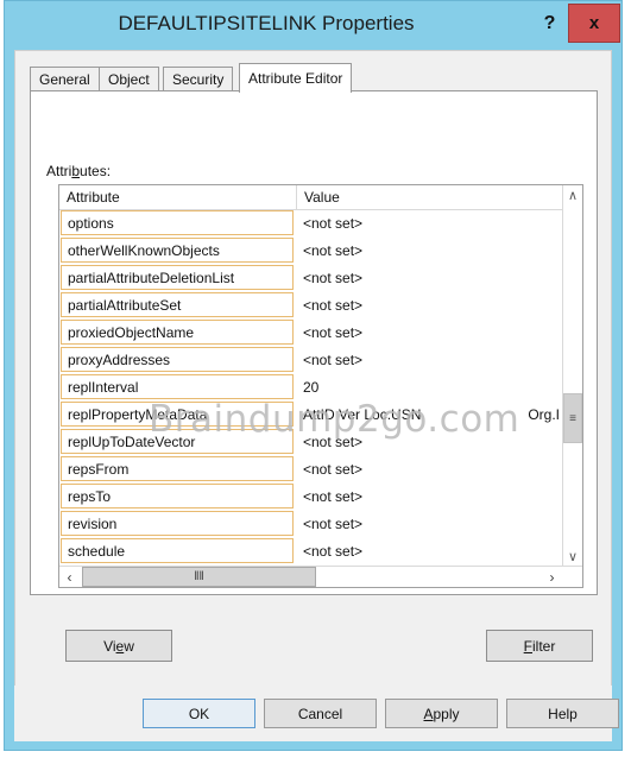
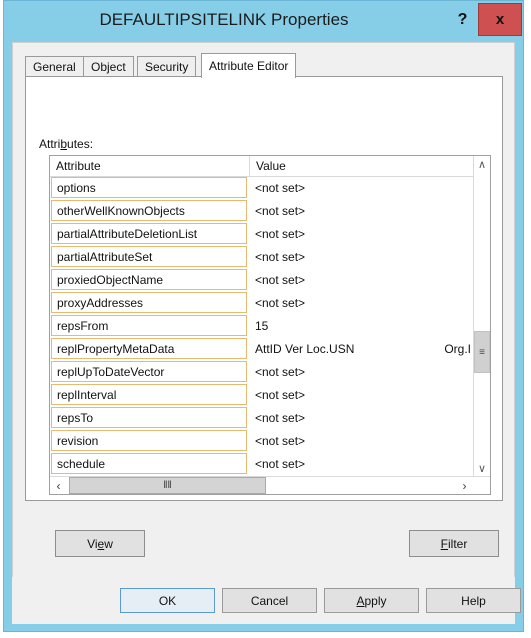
  DEFAULTIPSITELINK Properties
  ?
  x
  General
  Object
  Security
  Attribute Editor
  Attributes:
  Attribute
  Value
  options
  <not set>
  otherWellKnownObjects
  <not set>
  partialAttributeDeletionList
  <not set>
  partialAttributeSet
  <not set>
  proxiedObjectName
  <not set>
  proxyAddresses
  <not set>
- replInterval
+ repsFrom
- 20
+ 15
  replPropertyMetaData
  AttID Ver Loc.USN
  Org.I
  replUpToDateVector
  <not set>
- repsFrom
+ replInterval
  <not set>
  repsTo
  <not set>
  revision
  <not set>
  schedule
  <not set>
  ∧
  ≡
  ∨
  ‹
  ‖‖
  ›
- Braindump2go.com
  Vi
  e
  w
  F
  ilter
  OK
  Cancel
  A
  pply
  Help
